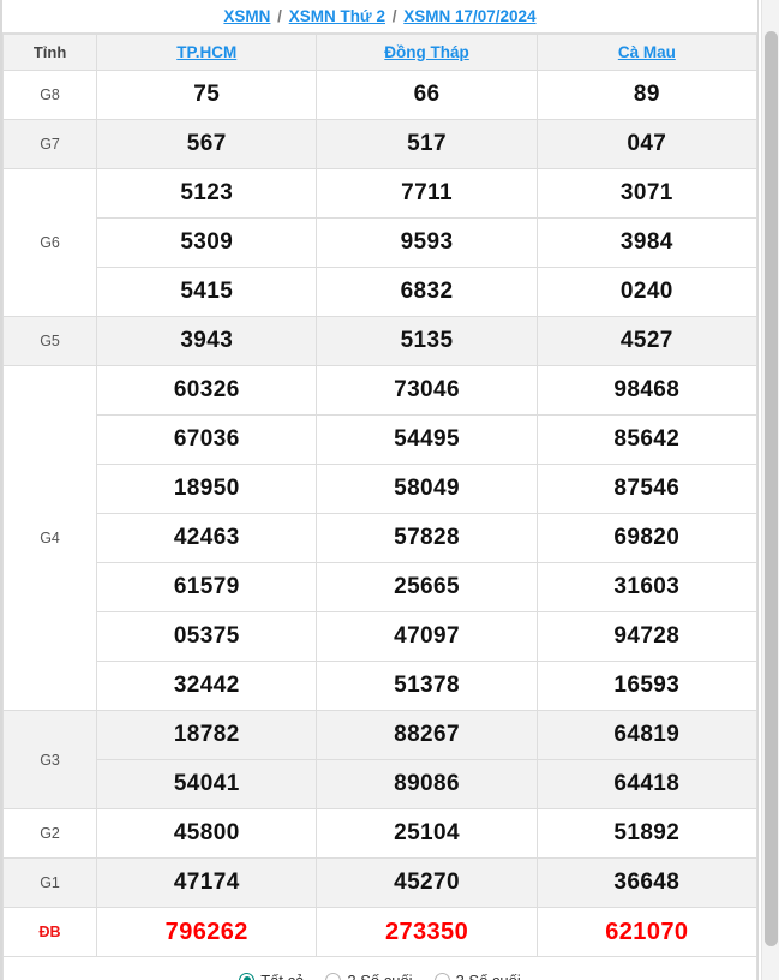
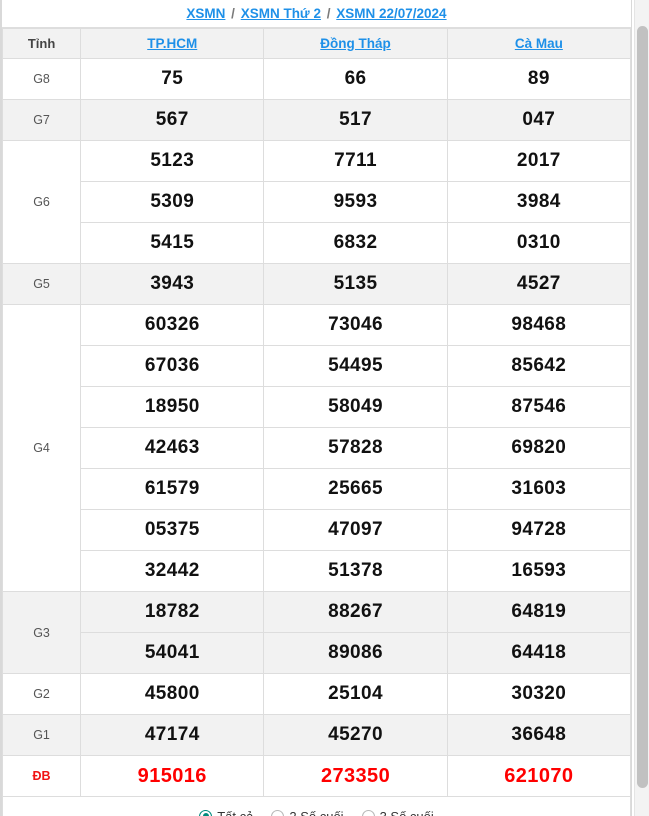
- XSMN / XSMN Thứ 2 / XSMN 17/07/2024
+ XSMN / XSMN Thứ 2 / XSMN 22/07/2024
  Tỉnh	TP.HCM	Đồng Tháp	Cà Mau
  G8	75	66	89
  G7	567	517	047
- G6	5123	7711	3071
+ G6	5123	7711	2017
  5309	9593	3984
- 5415	6832	0240
+ 5415	6832	0310
  G5	3943	5135	4527
  G4	60326	73046	98468
  67036	54495	85642
  18950	58049	87546
  42463	57828	69820
  61579	25665	31603
  05375	47097	94728
  32442	51378	16593
  G3	18782	88267	64819
  54041	89086	64418
- G2	45800	25104	51892
+ G2	45800	25104	30320
  G1	47174	45270	36648
- ĐB	796262	273350	621070
+ ĐB	915016	273350	621070
